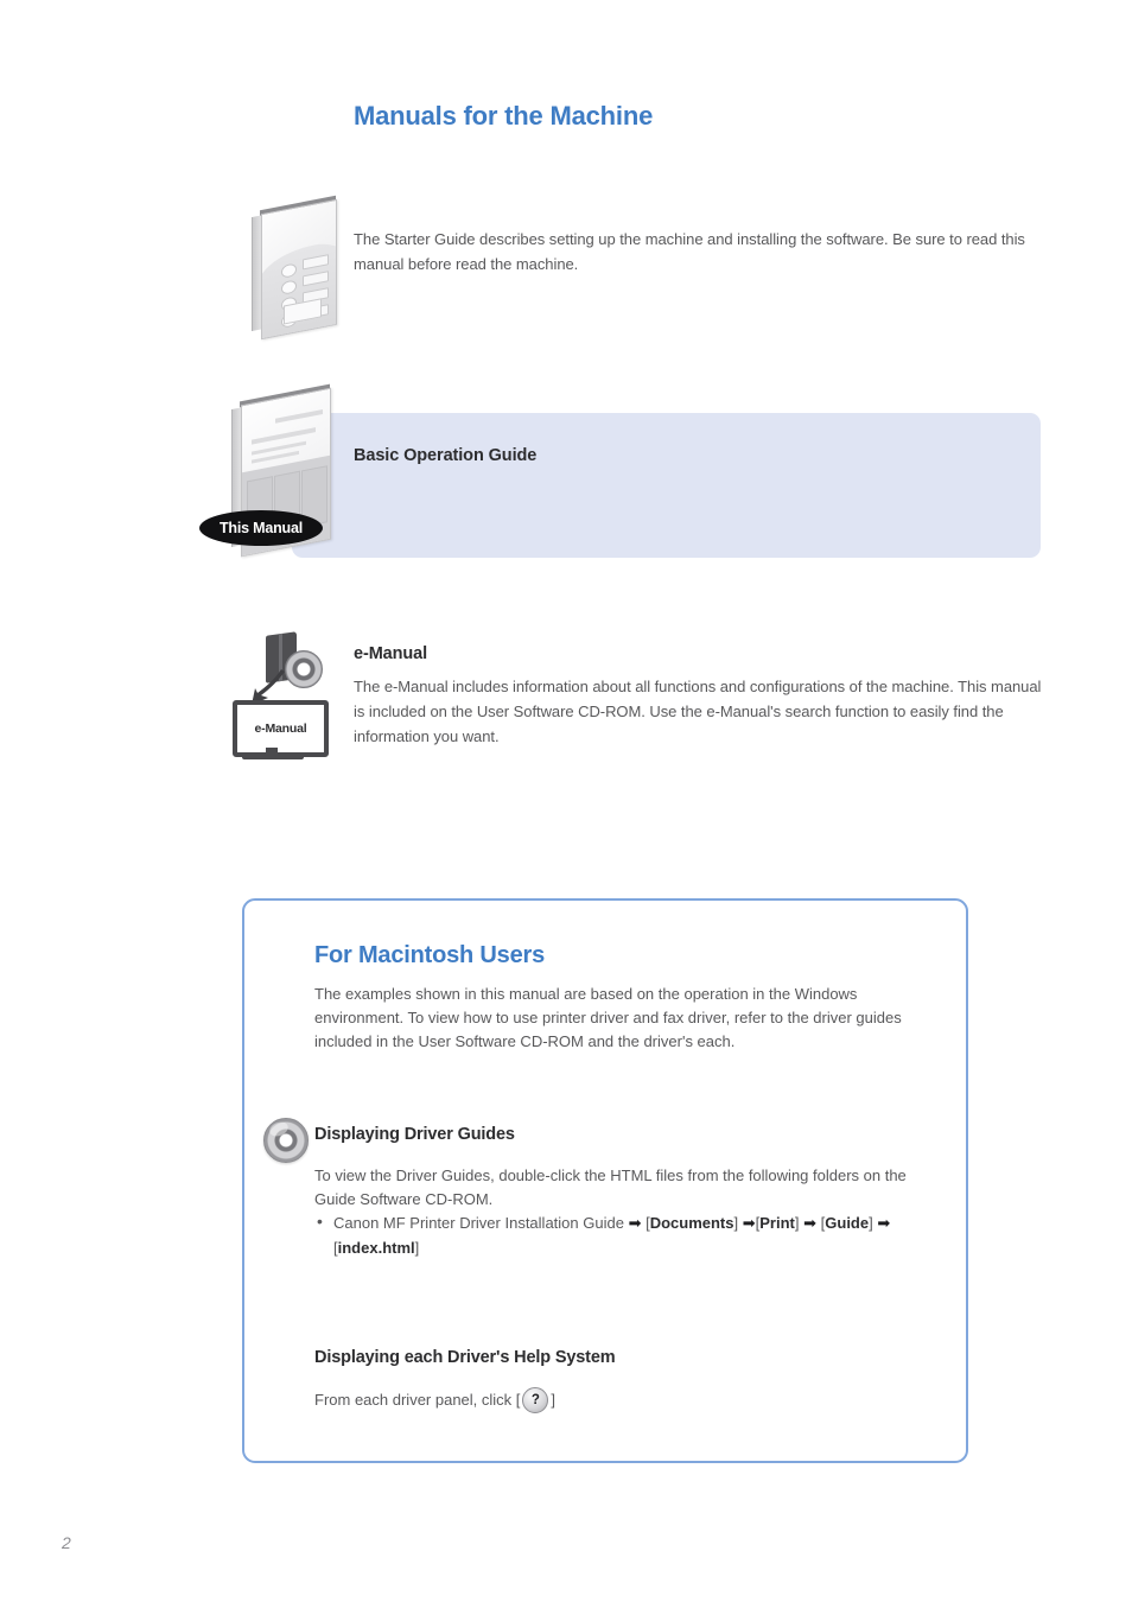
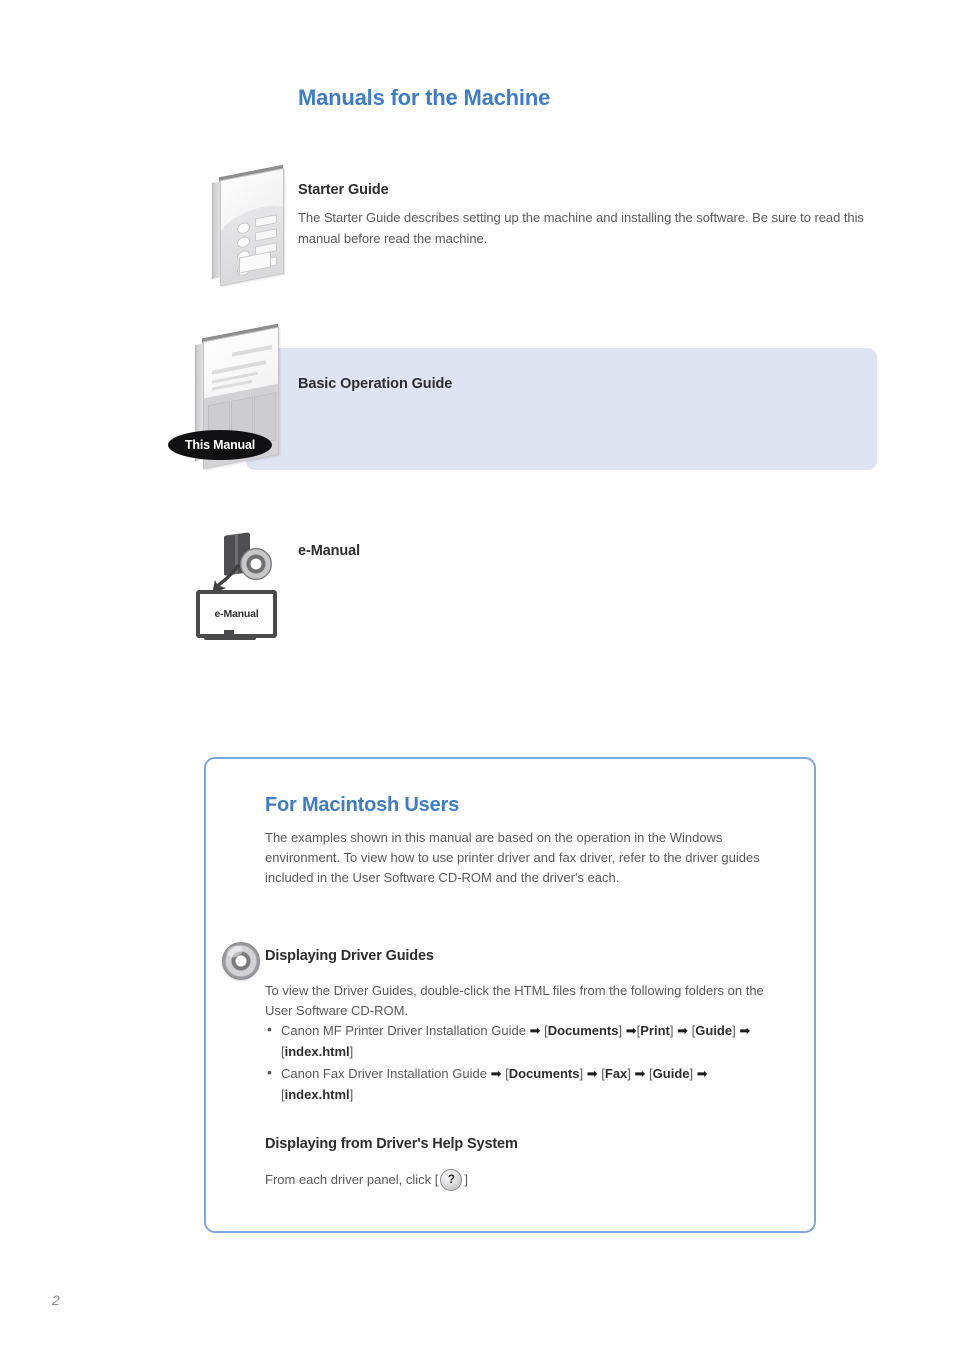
  Manuals for the Machine
+ Starter Guide
  The Starter Guide describes setting up the machine and installing the software. Be sure to read this manual before read the machine.
  This Manual
  Basic Operation Guide
  e-Manual
  e-Manual
- The e-Manual includes information about all functions and configurations of the machine. This manual is included on the User Software CD-ROM. Use the e-Manual's search function to easily find the information you want.
  For Macintosh Users
  The examples shown in this manual are based on the operation in the Windows environment. To view how to use printer driver and fax driver, refer to the driver guides included in the User Software CD-ROM and the driver's each.
  Displaying Driver Guides
- To view the Driver Guides, double-click the HTML files from the following folders on the Guide Software CD-ROM.
+ To view the Driver Guides, double-click the HTML files from the following folders on the User Software CD-ROM.
  Canon MF Printer Driver Installation Guide ➡ [Documents] ➡[Print] ➡ [Guide] ➡ [index.html]
+ Canon Fax Driver Installation Guide ➡ [Documents] ➡ [Fax] ➡ [Guide] ➡ [index.html]
- Displaying each Driver's Help System
+ Displaying from Driver's Help System
  From each driver panel, click [
  ?
  ]
  2
